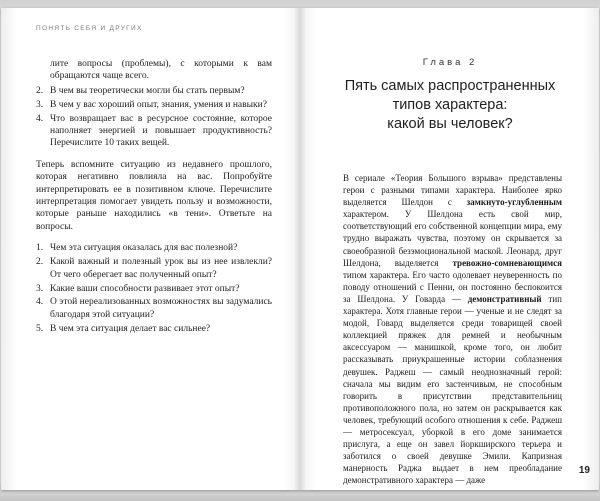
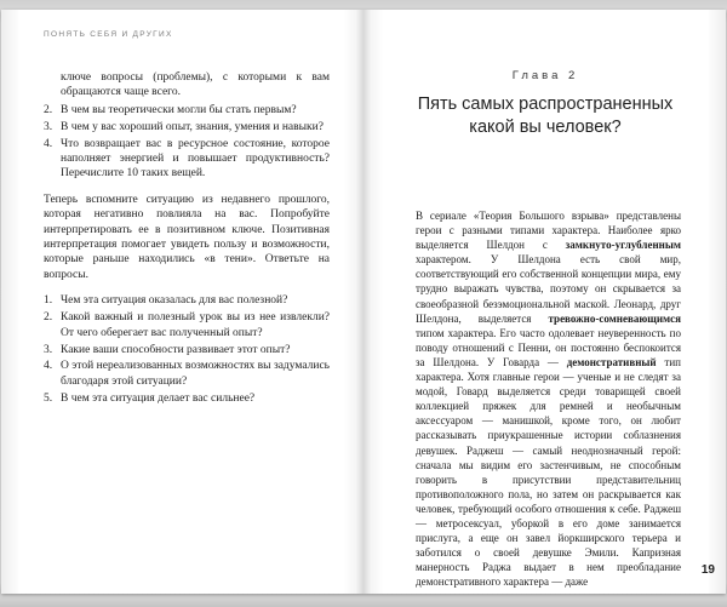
- лите вопросы (проблемы), с которыми к вам обращаются чаще всего.
+ ключе вопросы (проблемы), с которыми к вам обращаются чаще всего.
  2.
  В чем вы теоретически могли бы стать первым?
  3.
  В чем у вас хороший опыт, знания, умения и навыки?
  4.
  Что возвращает вас в ресурсное состояние, которое наполняет энергией и повышает продуктивность? Перечислите 10 таких вещей.
- Теперь вспомните ситуацию из недавнего прошлого, которая негативно повлияла на вас. Попробуйте интерпретировать ее в позитивном ключе. Перечислите интерпретация помогает увидеть пользу и возможности, которые раньше находились «в тени». Ответьте на вопросы.
+ Теперь вспомните ситуацию из недавнего прошлого, которая негативно повлияла на вас. Попробуйте интерпретировать ее в позитивном ключе. Позитивная интерпретация помогает увидеть пользу и возможности, которые раньше находились «в тени». Ответьте на вопросы.
  1.
  Чем эта ситуация оказалась для вас полезной?
  2.
  Какой важный и полезный урок вы из нее извлекли? От чего оберегает вас полученный опыт?
  3.
  Какие ваши способности развивает этот опыт?
  4.
  О этой нереализованных возможностях вы задумались благодаря этой ситуации?
  5.
  В чем эта ситуация делает вас сильнее?
  Глава 2
  Пять самых распространенных
- типов характера:
  какой вы человек?
  В сериале «Теория Большого взрыва» представлены герои с разными типами характера. Наиболее ярко выделяется Шелдон с замкнуто-углубленным характером. У Шелдона есть свой мир, соответствующий его собственной концепции мира, ему трудно выражать чувства, поэтому он скрывается за своеобразной безэмоциональной маской. Леонард, друг Шелдона, выделяется тревожно-сомневающимся типом характера. Его часто одолевает неуверенность по поводу отношений с Пенни, он постоянно беспокоится за Шелдона. У Говарда — демонстративный тип характера. Хотя главные герои — ученые и не следят за модой, Говард выделяется среди товарищей своей коллекцией пряжек для ремней и необычным аксессуаром — манишкой, кроме того, он любит рассказывать приукрашенные истории соблазнения девушек. Раджеш — самый неоднозначный герой: сначала мы видим его застенчивым, не способным говорить в присутствии представительниц противоположного пола, но затем он раскрывается как человек, требующий особого отношения к себе. Раджеш — метросексуал, уборкой в его доме занимается прислуга, а еще он завел йоркширского терьера и заботился о своей девушке Эмили. Капризная манерность Раджа выдает в нем преобладание демонстративного характера — даже
